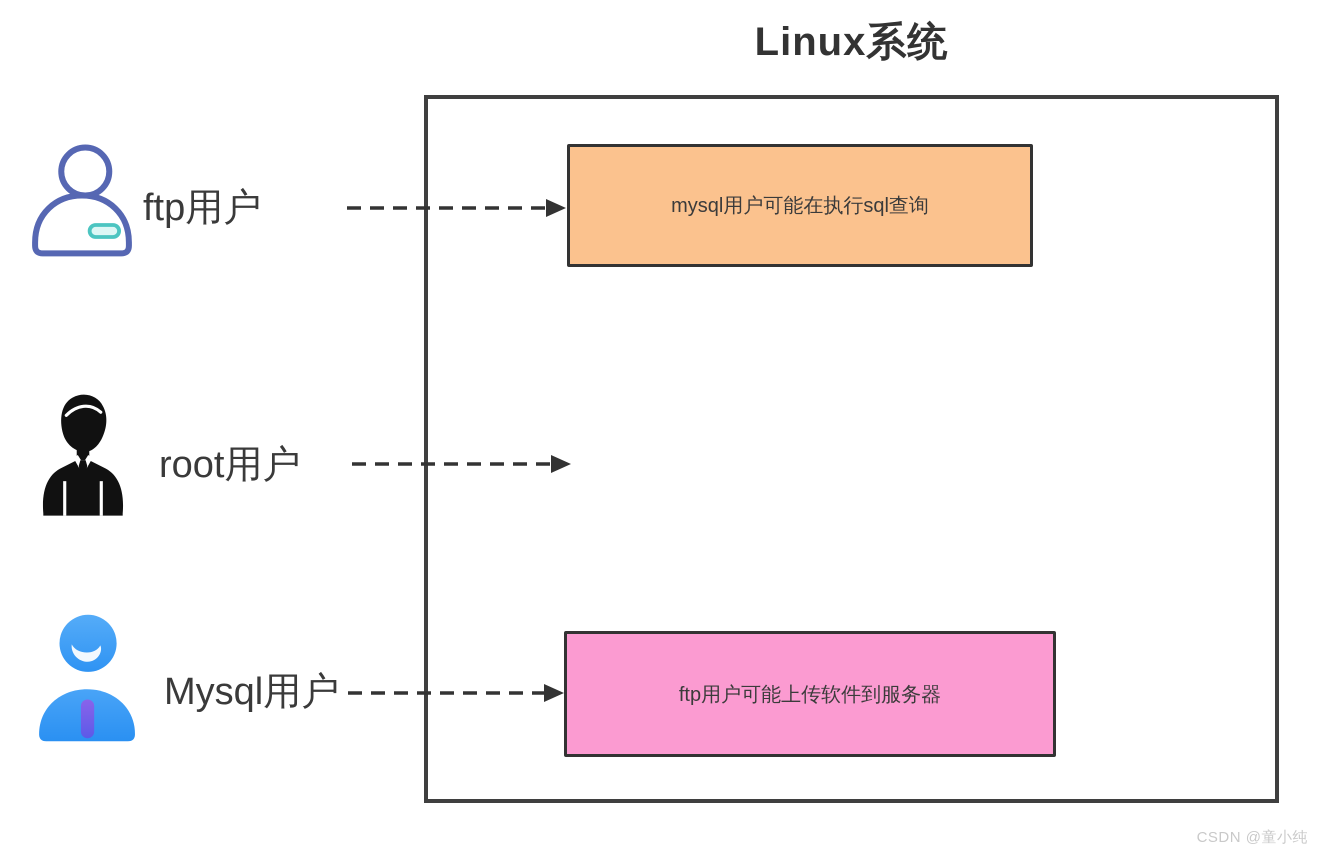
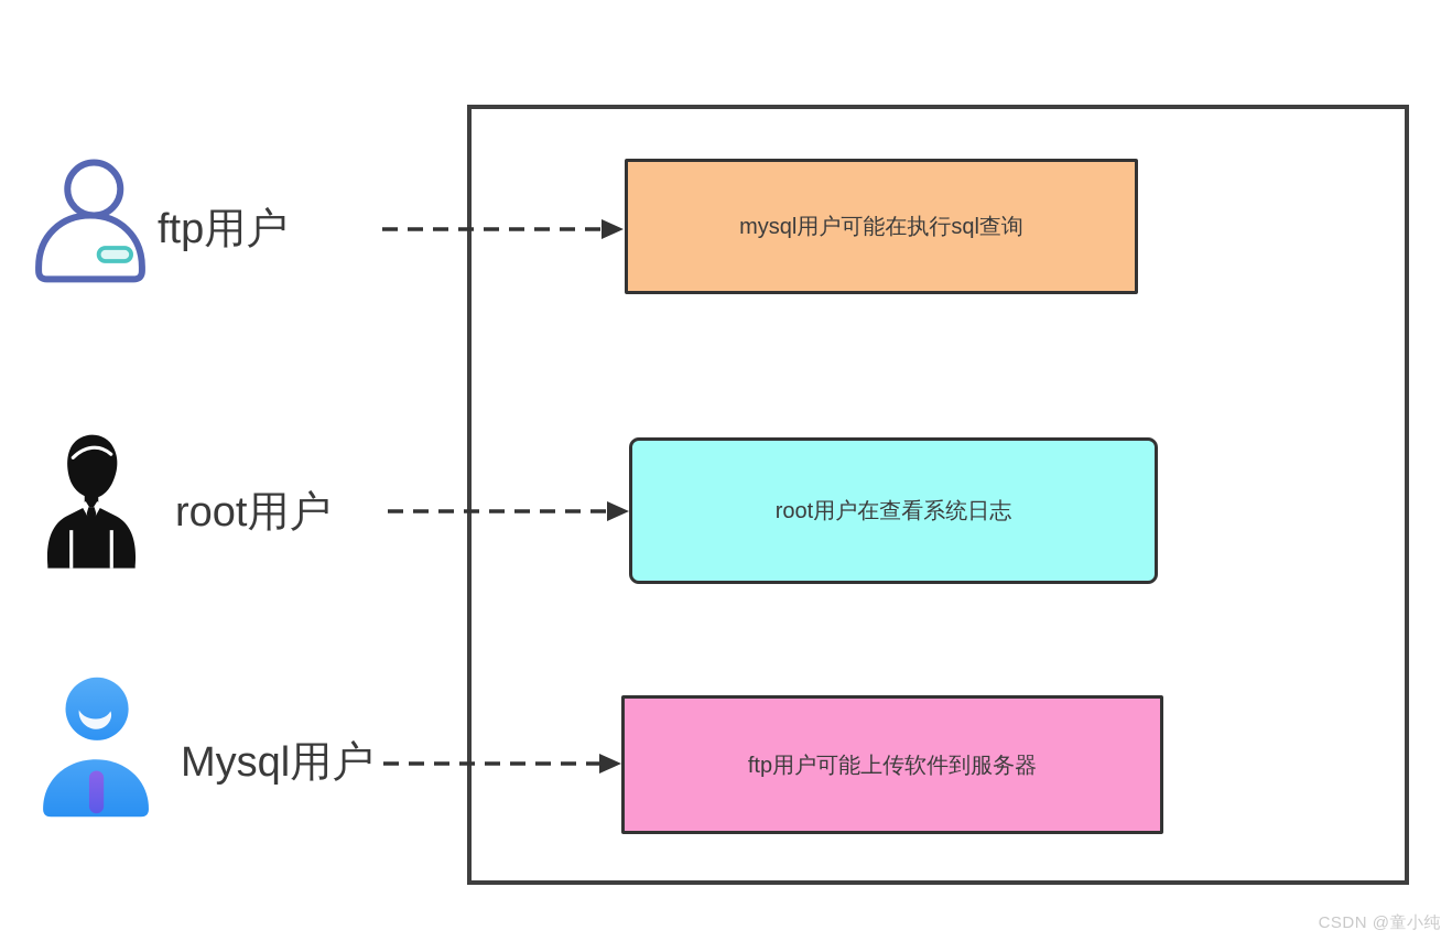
- Linux系统
  mysql用户可能在执行sql查询
+ root用户在查看系统日志
  ftp用户可能上传软件到服务器
  ftp用户
  root用户
  Mysql用户
  CSDN @童小纯
